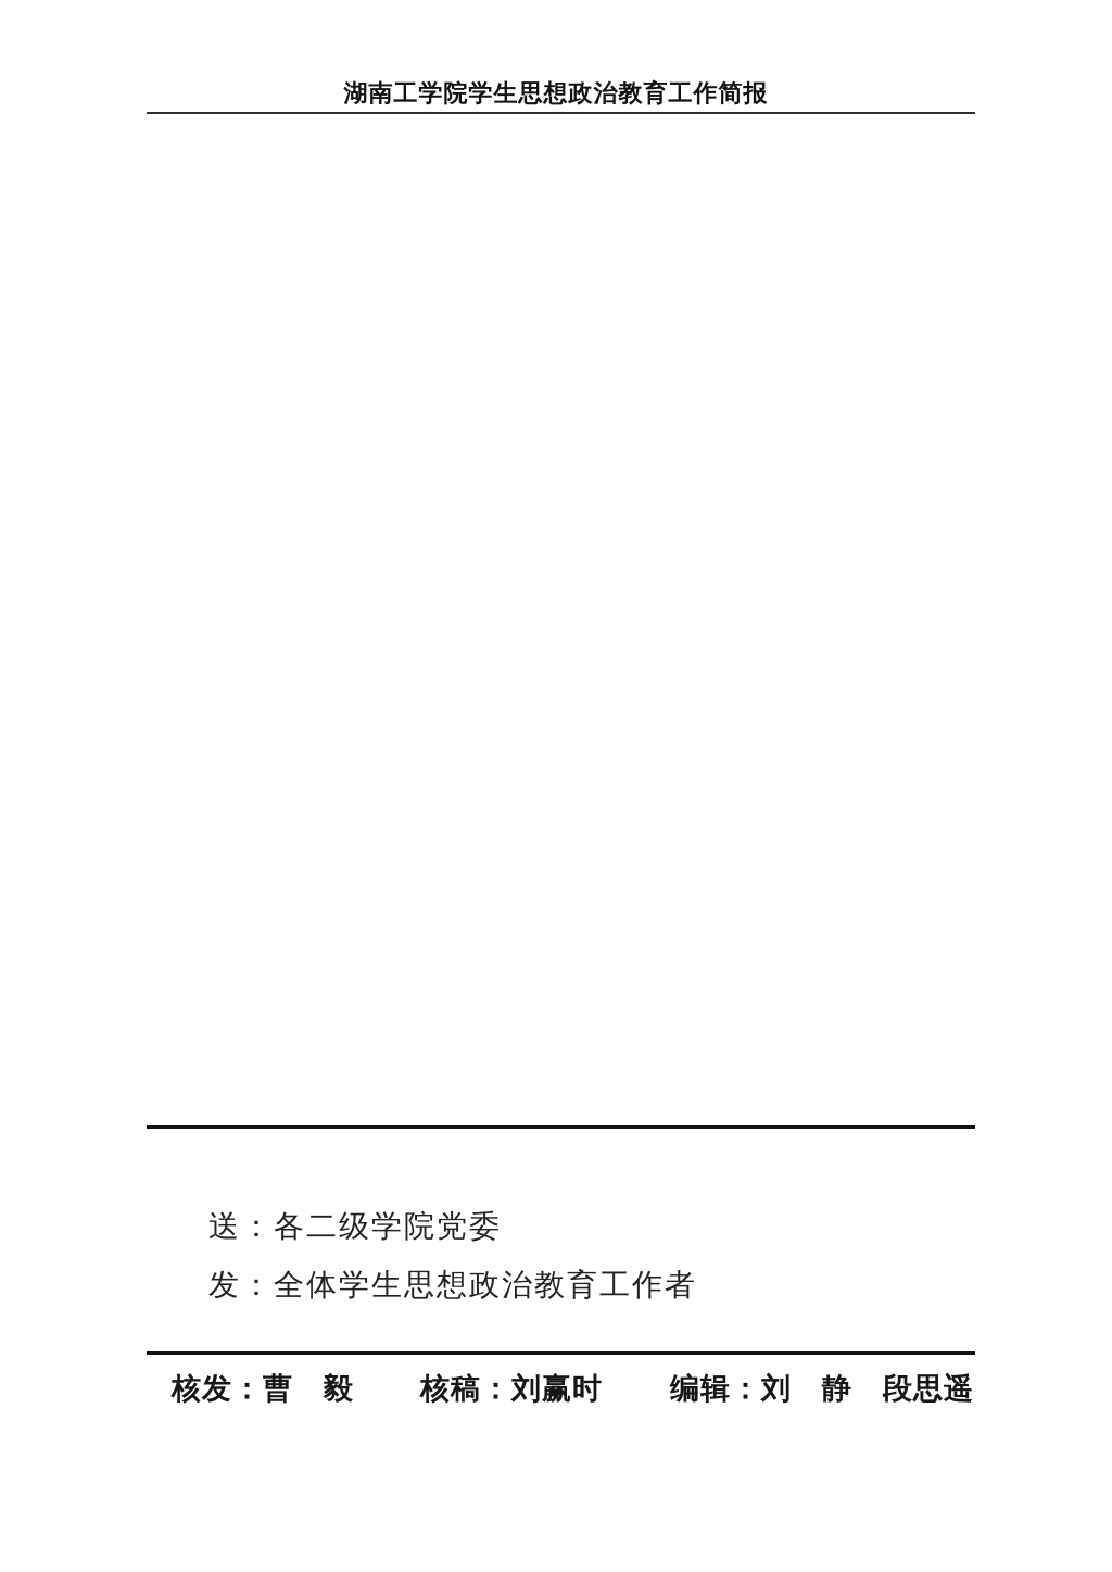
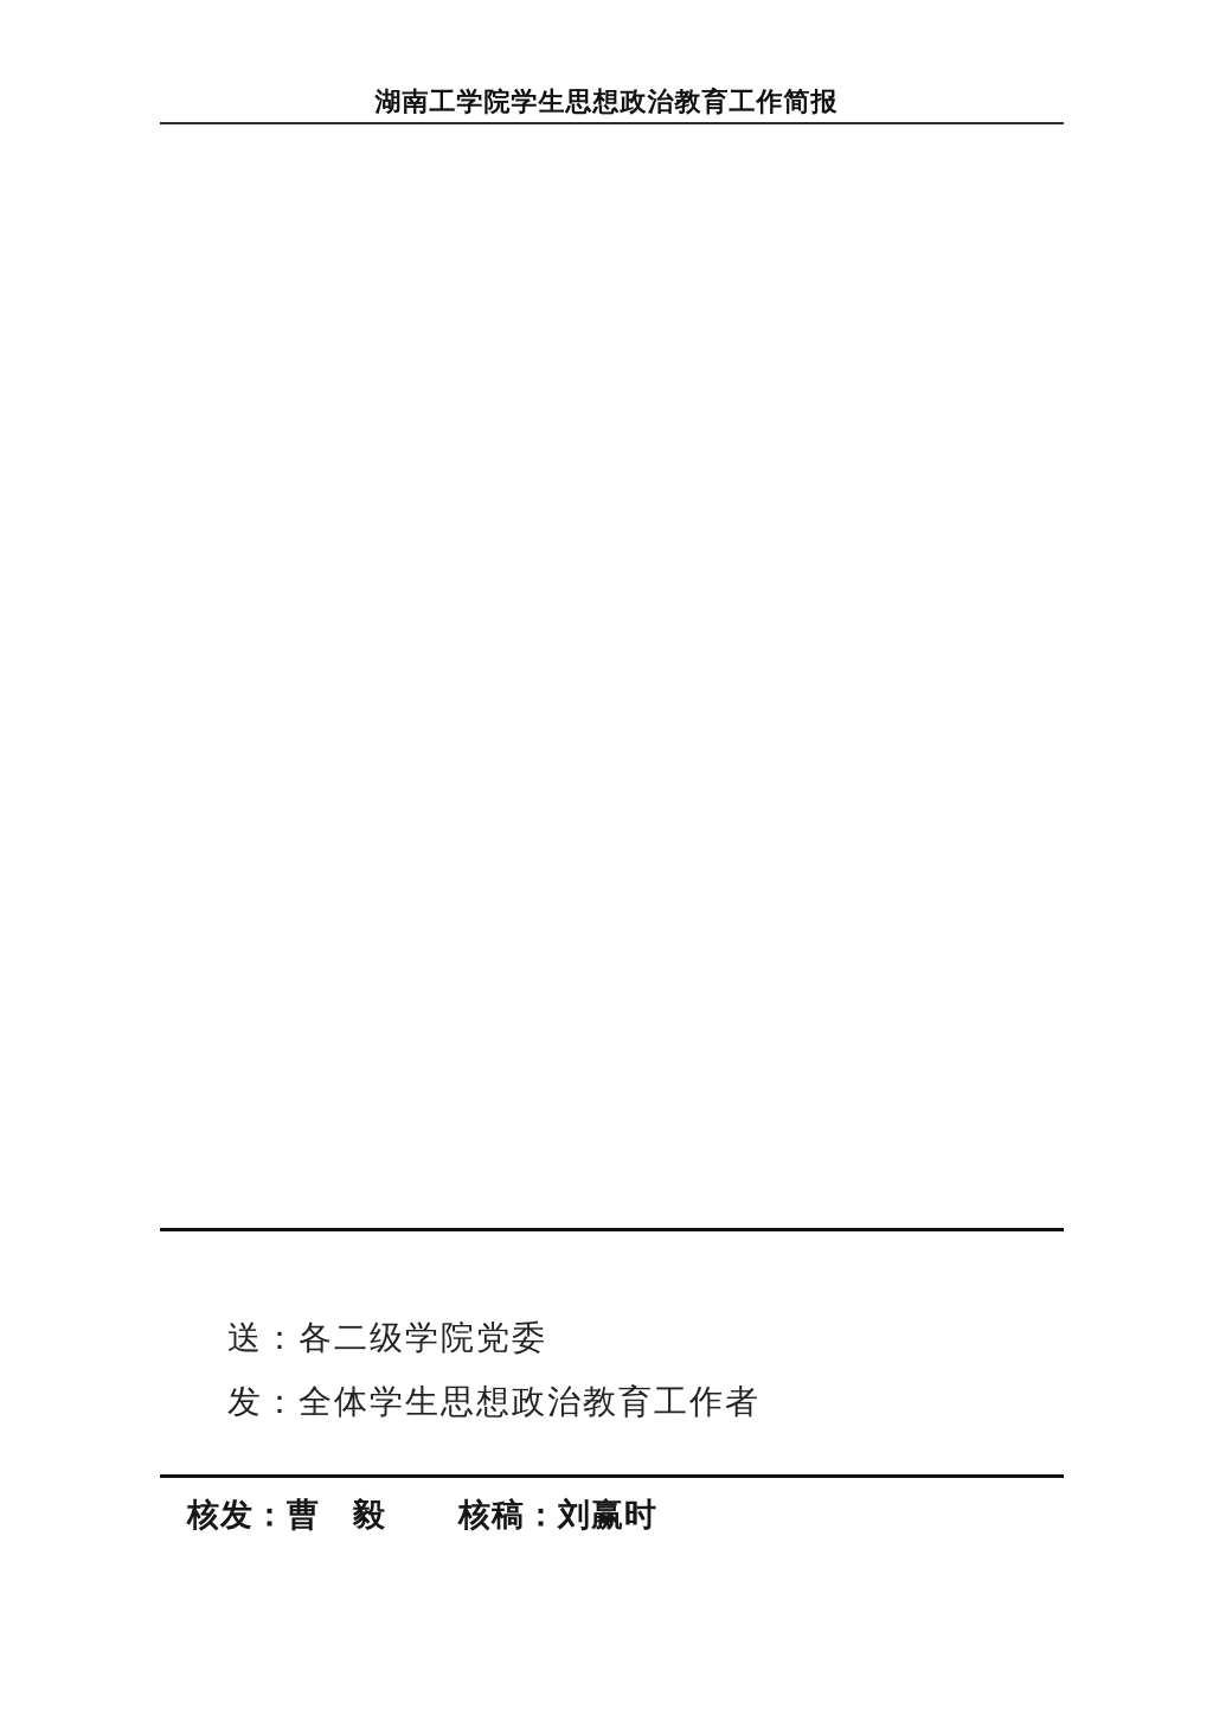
  湖南工学院学生思想政治教育工作简报
  送：各二级学院党委
  发：全体学生思想政治教育工作者
  核发：曹 毅
  核稿：刘赢时
- 编辑：刘 静 段思遥
